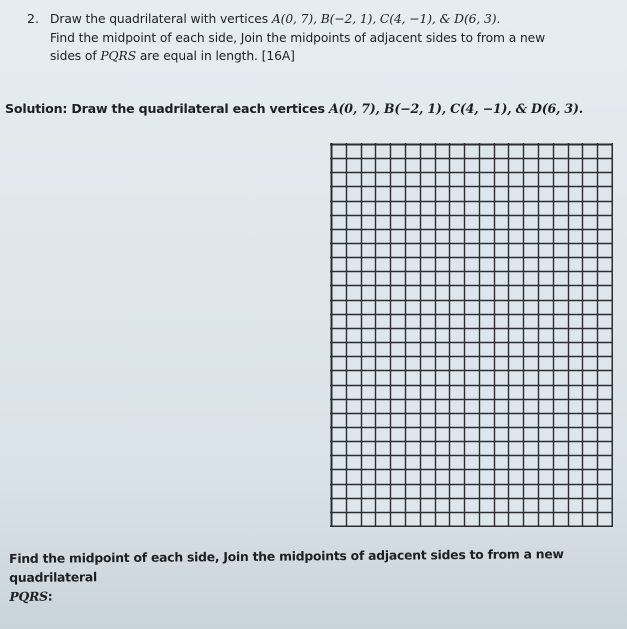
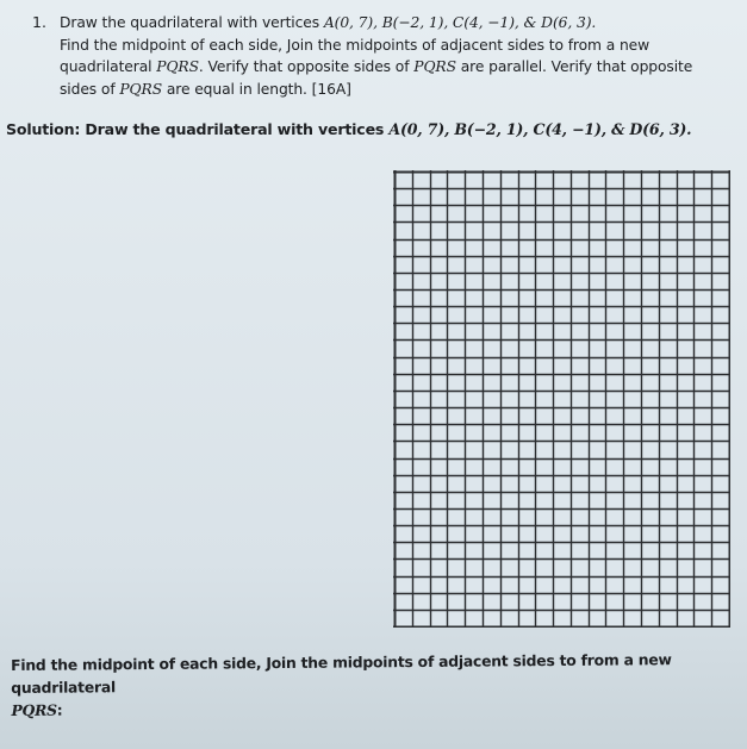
- 2.
+ 1.
  Draw the quadrilateral with vertices A(0, 7), B(−2, 1), C(4, −1), & D(6, 3).
  Find the midpoint of each side, Join the midpoints of adjacent sides to from a new
+ quadrilateral PQRS. Verify that opposite sides of PQRS are parallel. Verify that opposite
  sides of PQRS are equal in length. [16A]
- Solution: Draw the quadrilateral each vertices A(0, 7), B(−2, 1), C(4, −1), & D(6, 3).
+ Solution: Draw the quadrilateral with vertices A(0, 7), B(−2, 1), C(4, −1), & D(6, 3).
  Find the midpoint of each side, Join the midpoints of adjacent sides to from a new quadrilateral
  PQRS:
